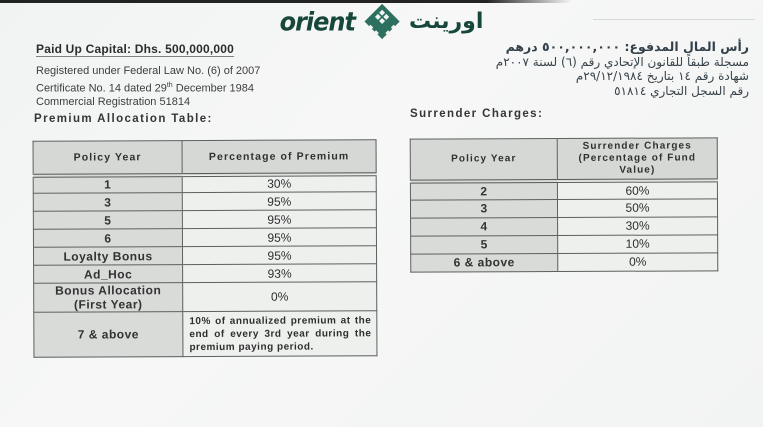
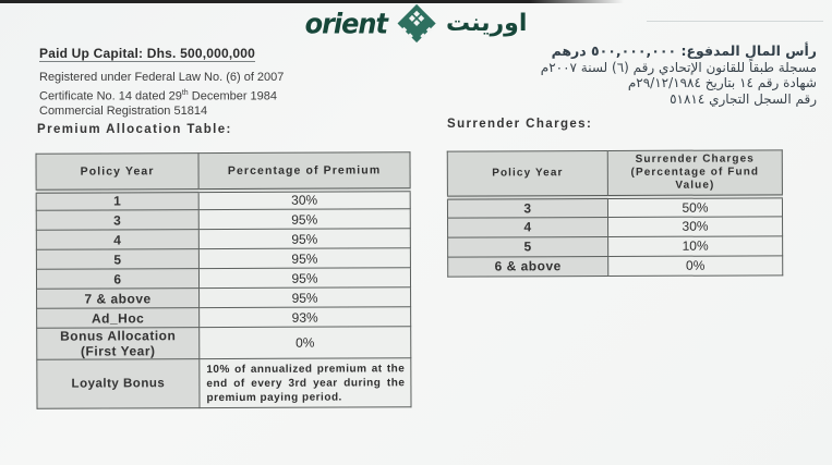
  orient
  اورينت
  Paid Up Capital: Dhs. 500,000,000
  Registered under Federal Law No. (6) of 2007
  Certificate No. 14 dated 29 December 1984
  Commercial Registration 51814
  رأس المال المدفوع: ٥٠٠,٠٠٠,٠٠٠ درهم
  مسجلة طبقاً للقانون الإتحادي رقم (٦) لسنة ٢٠٠٧م
  شهادة رقم ١٤ بتاريخ ٢٩/١٢/١٩٨٤م
  رقم السجل التجاري ٥١٨١٤
  Premium Allocation Table:
  Policy Year	Percentage of Premium
  1	30%
  3	95%
+ 4	95%
  5	95%
  6	95%
- Loyalty Bonus	95%
+ 7 & above	95%
  Ad_Hoc	93%
  Bonus Allocation (First Year)	0%
- 7 & above	10% of annualized premium at the end of every 3rd year during the premium paying period.
+ Loyalty Bonus	10% of annualized premium at the end of every 3rd year during the premium paying period.
  Surrender Charges:
  Policy Year	Surrender Charges (Percentage of Fund Value)
- 2	60%
  3	50%
  4	30%
  5	10%
  6 & above	0%
